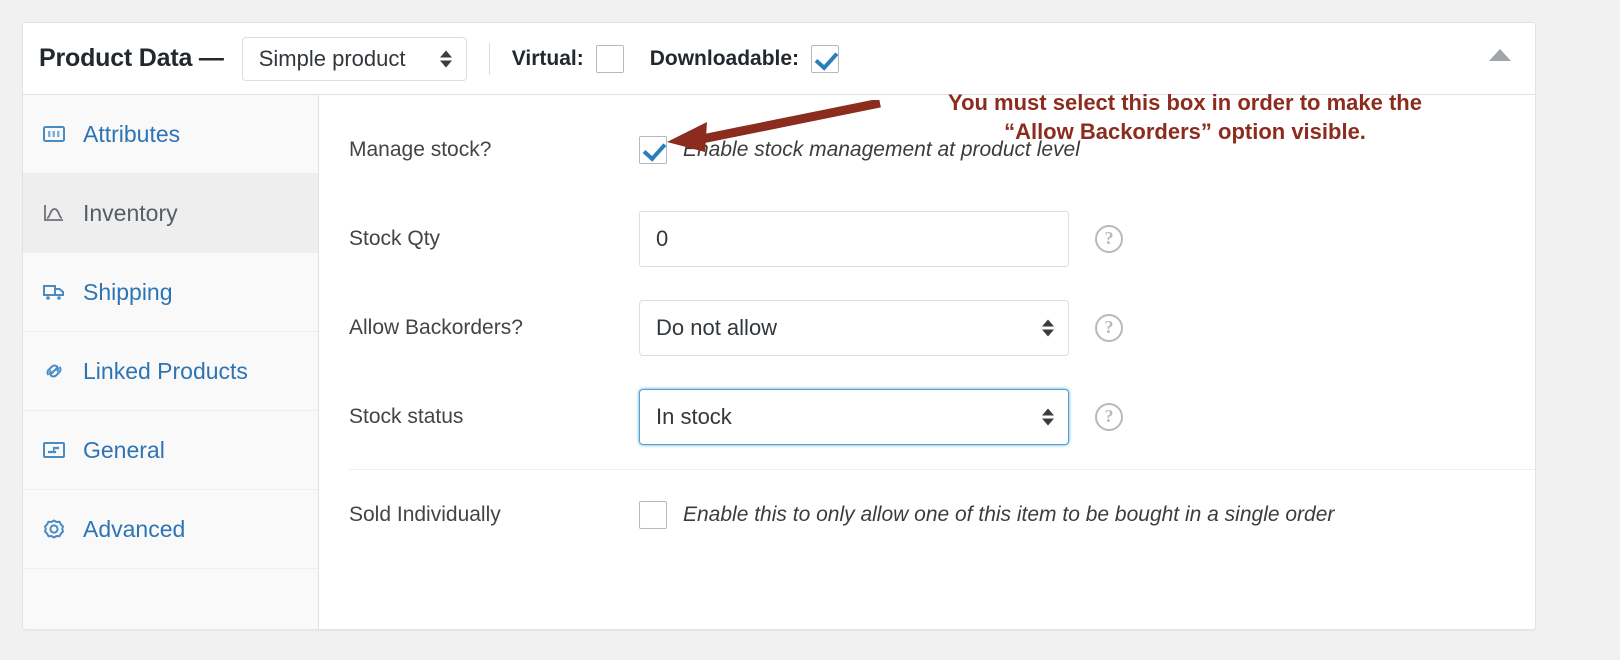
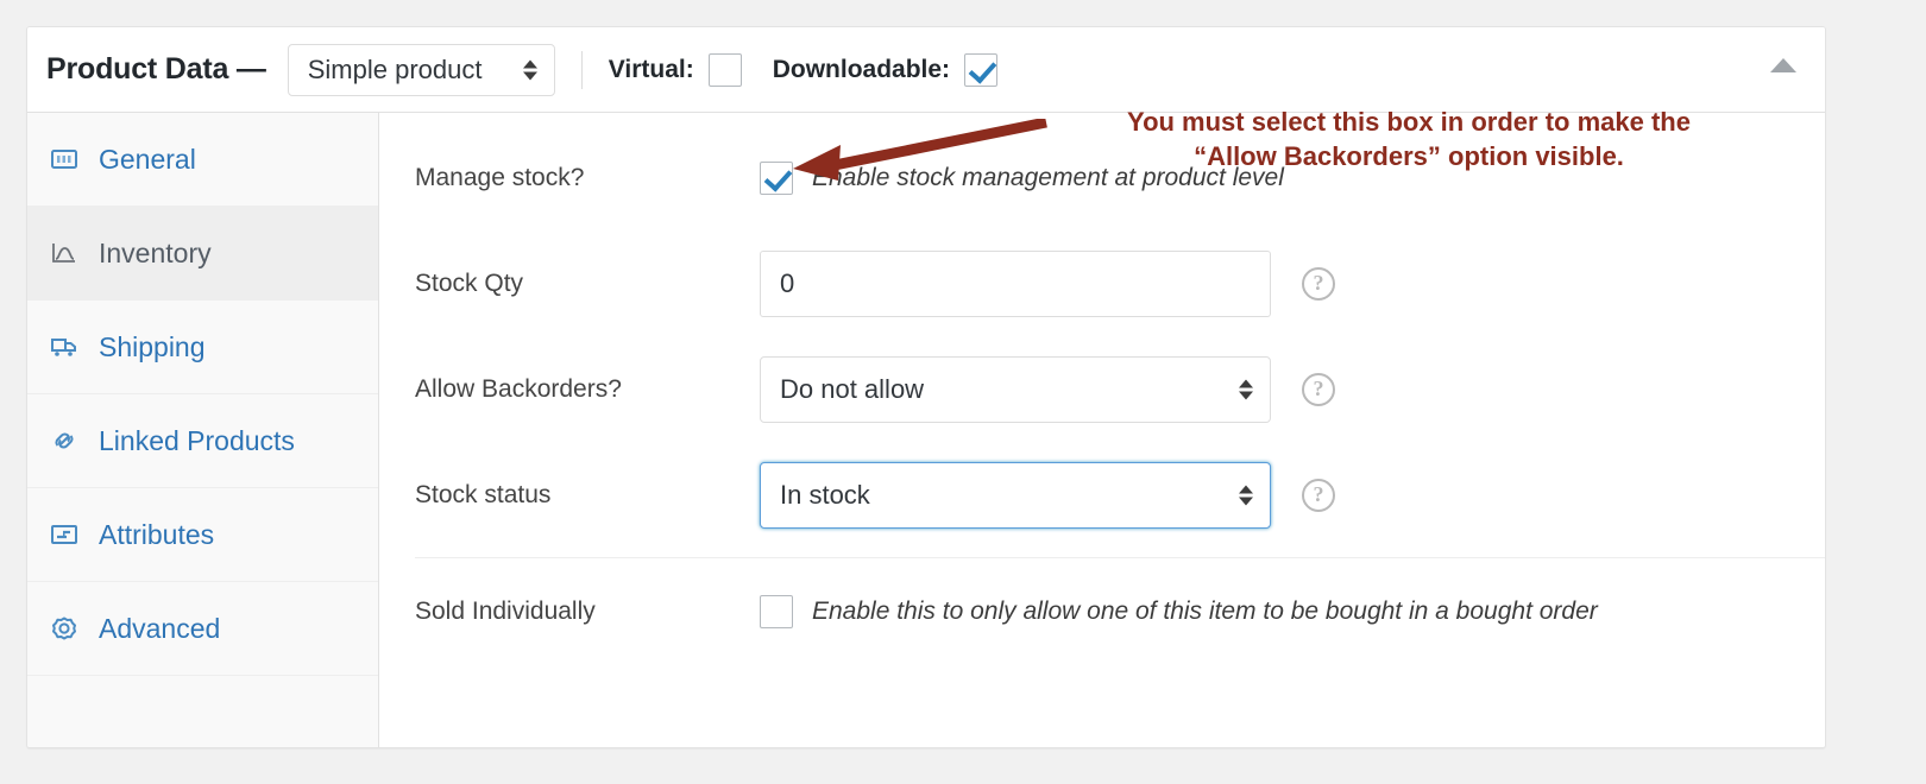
  Product Data —
  Simple product
  Virtual:
  Downloadable:
- Attributes
+ General
  Inventory
  Shipping
  Linked Products
- General
+ Attributes
  Advanced
  Manage stock?
  Eable stock management at product level
  Stock Qty
  0
  ?
  Allow Backorders?
  Do not allow
  ?
  Stock status
  In stock
  ?
  Sold Individually
- Enable this to only allow one of this item to be bought in a single order
+ Enable this to only allow one of this item to be bought in a bought order
  You must select this box in order to make the
  “Allow Backorders” option visible.
